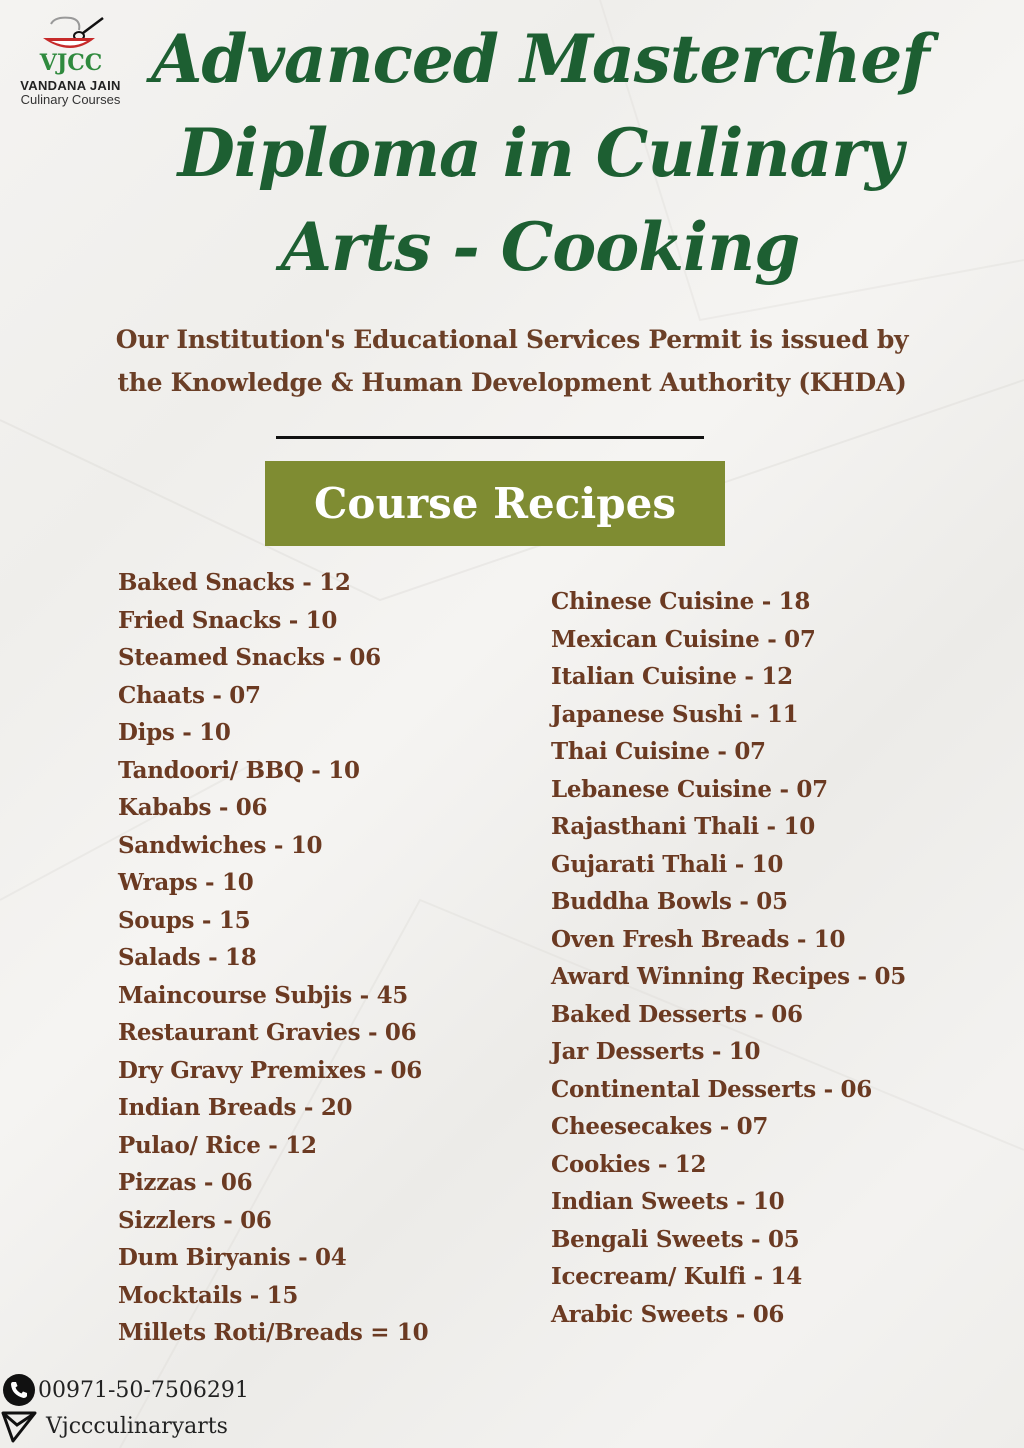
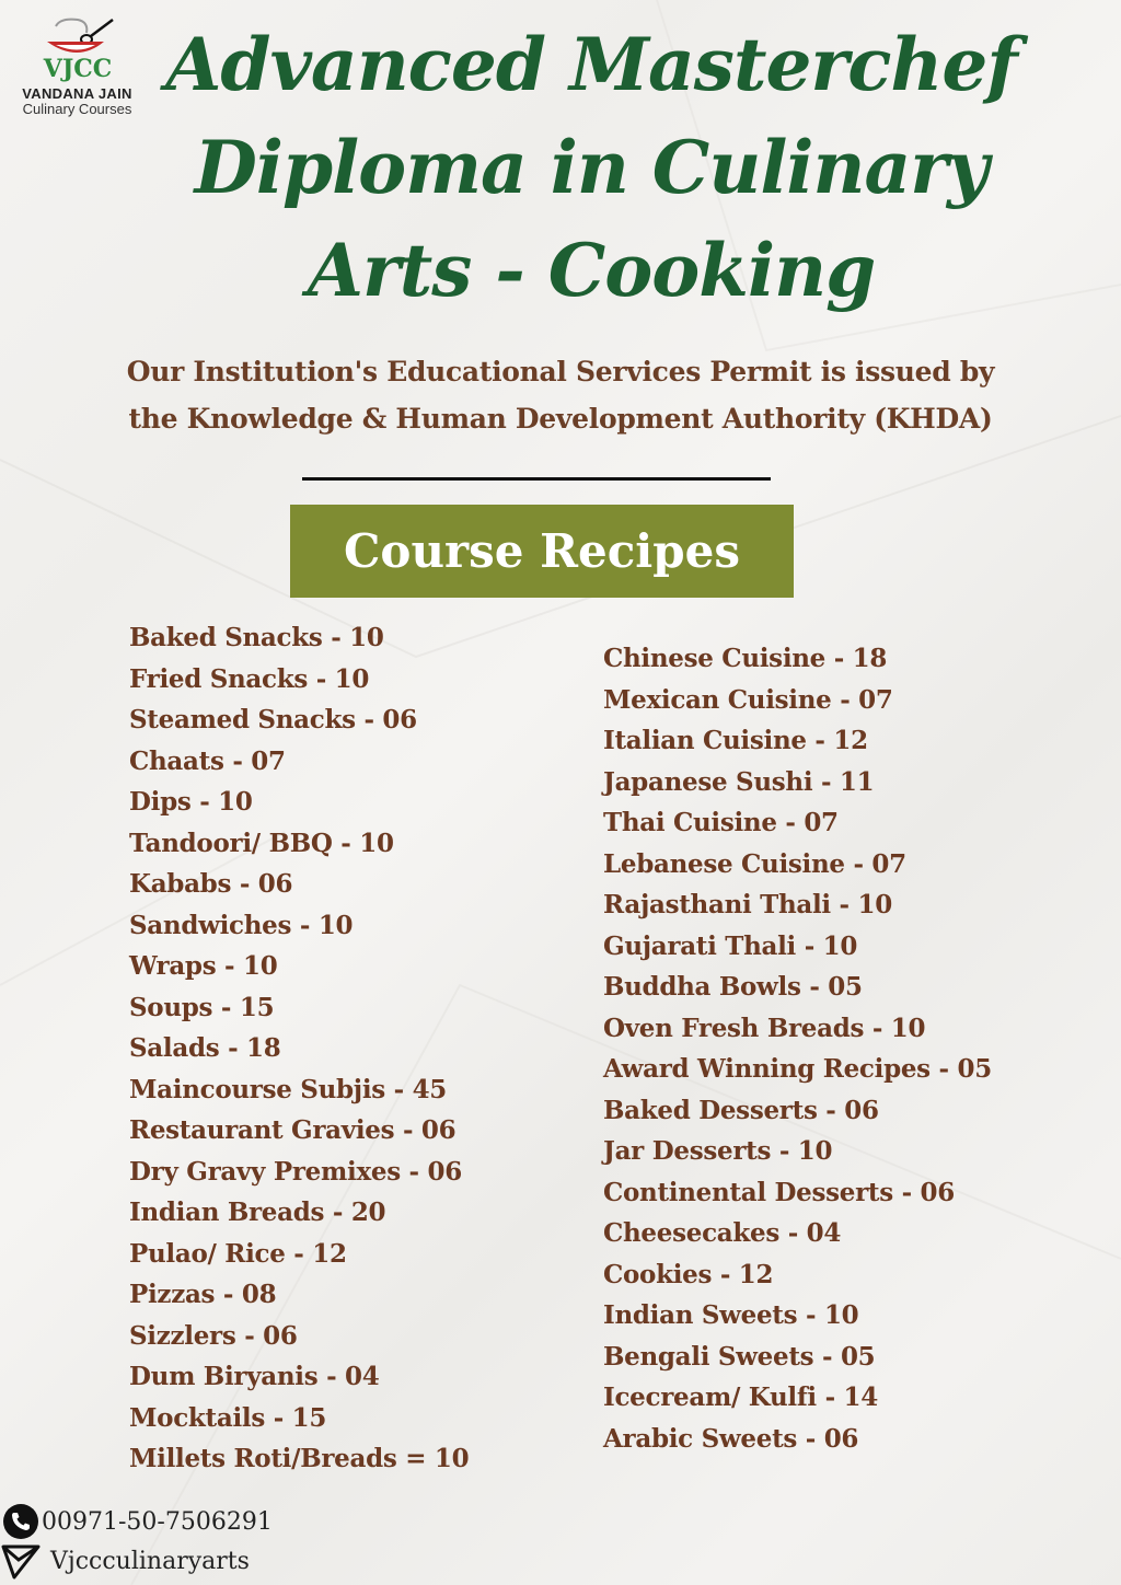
  VJCC
  VANDANA JAIN
  Culinary Courses
  Advanced Masterchef
  Diploma in Culinary
  Arts - Cooking
  Our Institution's Educational Services Permit is issued by
  the Knowledge & Human Development Authority (KHDA)
  Course Recipes
- Baked Snacks - 12
+ Baked Snacks - 10
  Fried Snacks - 10
  Steamed Snacks - 06
  Chaats - 07
  Dips - 10
  Tandoori/ BBQ - 10
  Kababs - 06
  Sandwiches - 10
  Wraps - 10
  Soups - 15
  Salads - 18
  Maincourse Subjis - 45
  Restaurant Gravies - 06
  Dry Gravy Premixes - 06
  Indian Breads - 20
  Pulao/ Rice - 12
- Pizzas - 06
+ Pizzas - 08
  Sizzlers - 06
  Dum Biryanis - 04
  Mocktails - 15
  Millets Roti/Breads = 10
  Chinese Cuisine - 18
  Mexican Cuisine - 07
  Italian Cuisine - 12
  Japanese Sushi - 11
  Thai Cuisine - 07
  Lebanese Cuisine - 07
  Rajasthani Thali - 10
  Gujarati Thali - 10
  Buddha Bowls - 05
  Oven Fresh Breads - 10
  Award Winning Recipes - 05
  Baked Desserts - 06
  Jar Desserts - 10
  Continental Desserts - 06
- Cheesecakes - 07
+ Cheesecakes - 04
  Cookies - 12
  Indian Sweets - 10
  Bengali Sweets - 05
  Icecream/ Kulfi - 14
  Arabic Sweets - 06
  00971-50-7506291
  Vjccculinaryarts
